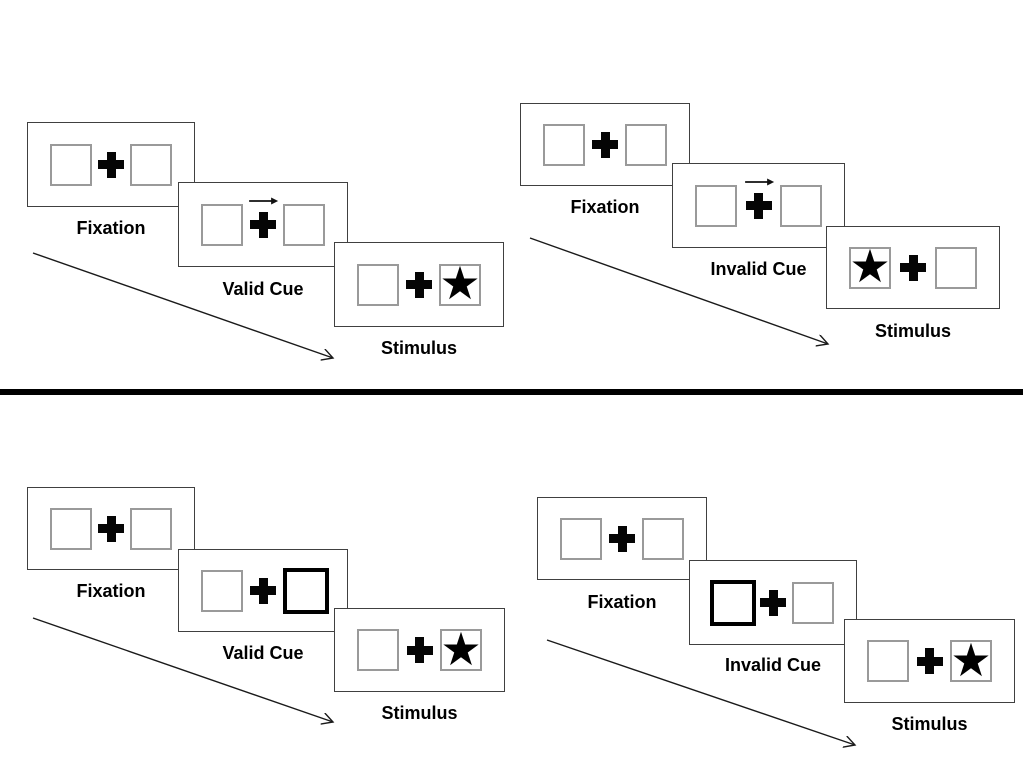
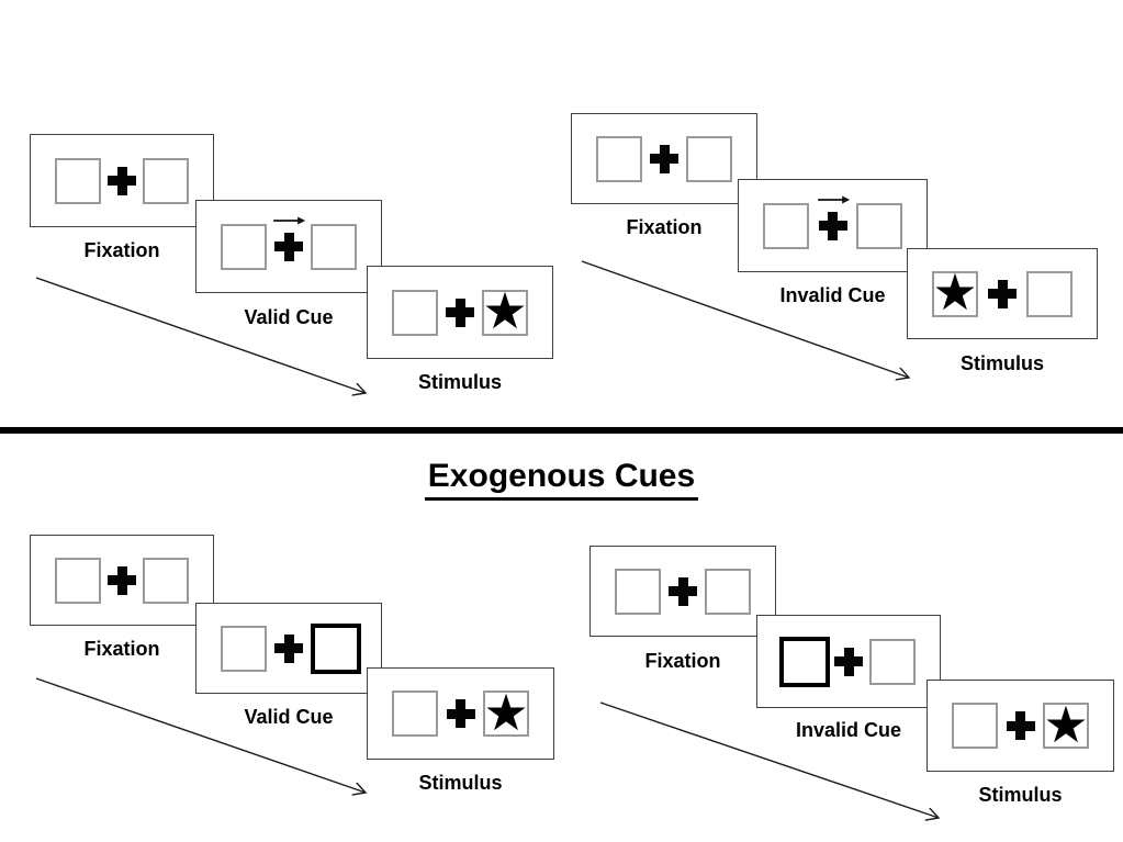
+ Exogenous Cues
  Fixation
  Valid Cue
  ★
  Stimulus
  Fixation
  Invalid Cue
  ★
  Stimulus
  Fixation
  Valid Cue
  ★
  Stimulus
  Fixation
  Invalid Cue
  ★
  Stimulus
